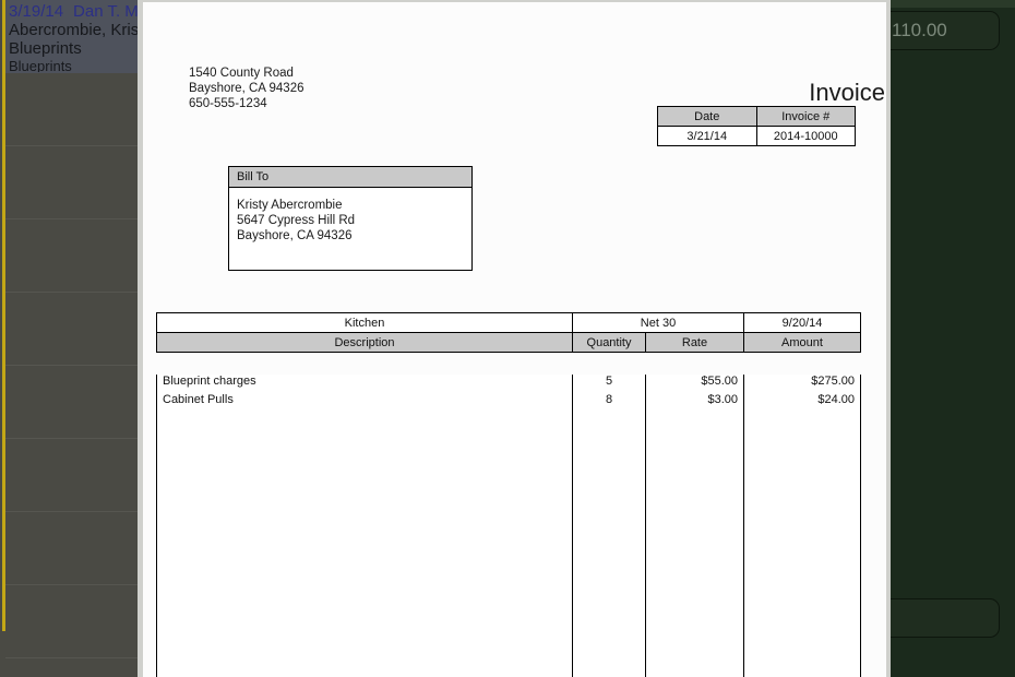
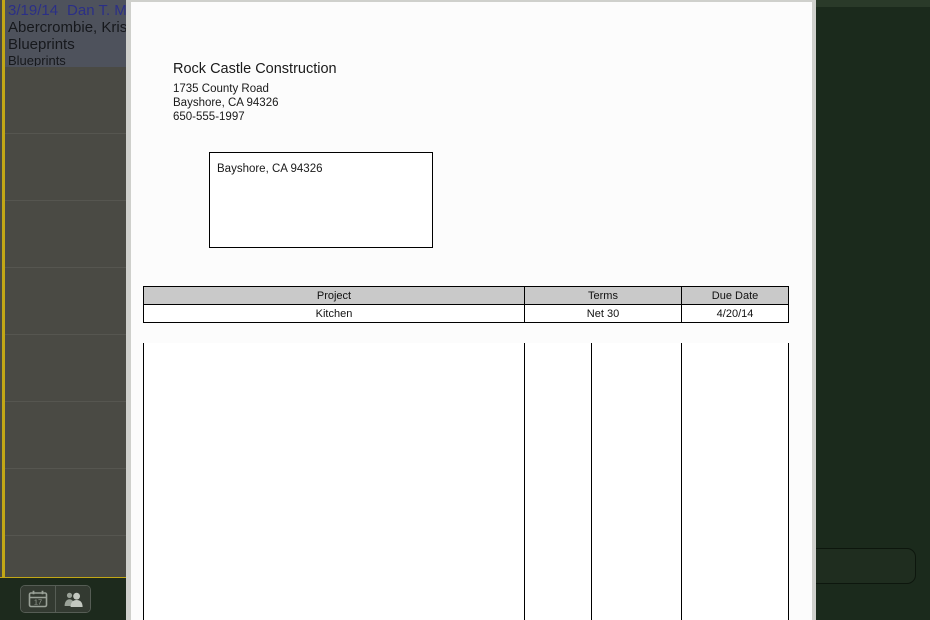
- 110.00
  3/19/14 Dan T. M
  Abercrombie, Kris
  Blueprints
  Blueprints
+ 17
+ Rock Castle Construction
- 1540 County Road
+ 1735 County Road
  Bayshore, CA 94326
- 650-555-1234
+ 650-555-1997
- Invoice
- Date	Invoice #
- 3/21/14	2014-10000
- Bill To
- Kristy Abercrombie
- 5647 Cypress Hill Rd
  Bayshore, CA 94326
+ Project	Terms	Due Date
- Kitchen	Net 30	9/20/14
+ Kitchen	Net 30	4/20/14
- Description	Quantity	Rate	Amount
- Blueprint charges	5	$55.00	$275.00
- Cabinet Pulls	8	$3.00	$24.00
